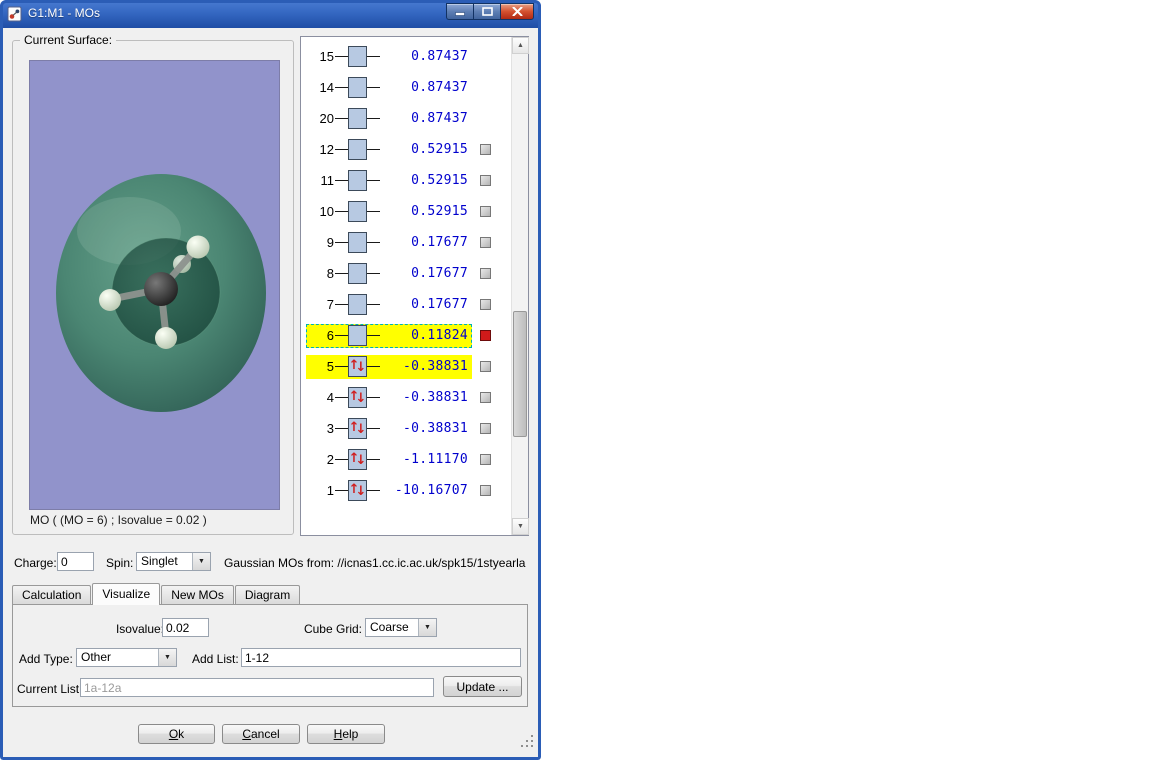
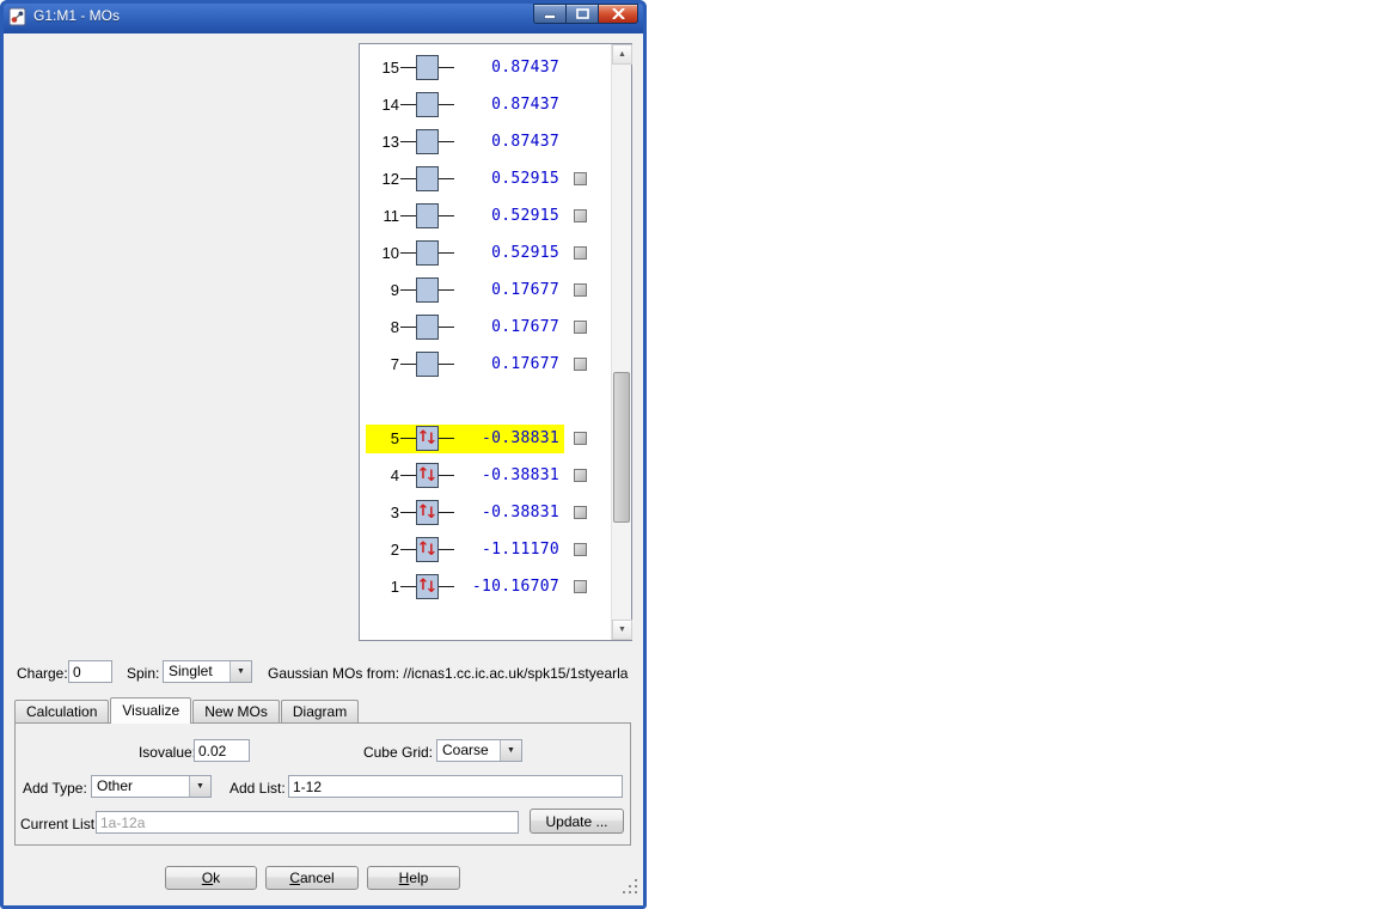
  G1:M1 - MOs
- Current Surface:
- MO ( (MO = 6) ; Isovalue = 0.02 )
  15
  0.87437
  14
  0.87437
- 20
+ 13
  0.87437
  12
  0.52915
  11
  0.52915
  10
  0.52915
  9
  0.17677
  8
  0.17677
  7
  0.17677
- 6
- 0.11824
  5
  ↑
  ↓
  -0.38831
  4
  ↑
  ↓
  -0.38831
  3
  ↑
  ↓
  -0.38831
  2
  ↑
  ↓
  -1.11170
  1
  ↑
  ↓
  -10.16707
  Charge:
  0
  Spin:
  Singlet
  Gaussian MOs from: //icnas1.cc.ic.ac.uk/spk15/1styearla
  Calculation
  Visualize
  New MOs
  Diagram
  Isovalue
  0.02
  Cube Grid:
  Coarse
  Add Type:
  Other
  Add List:
  1-12
  Current List
  1a-12a
  Update ...
  O
  k
  C
  ancel
  H
  elp
